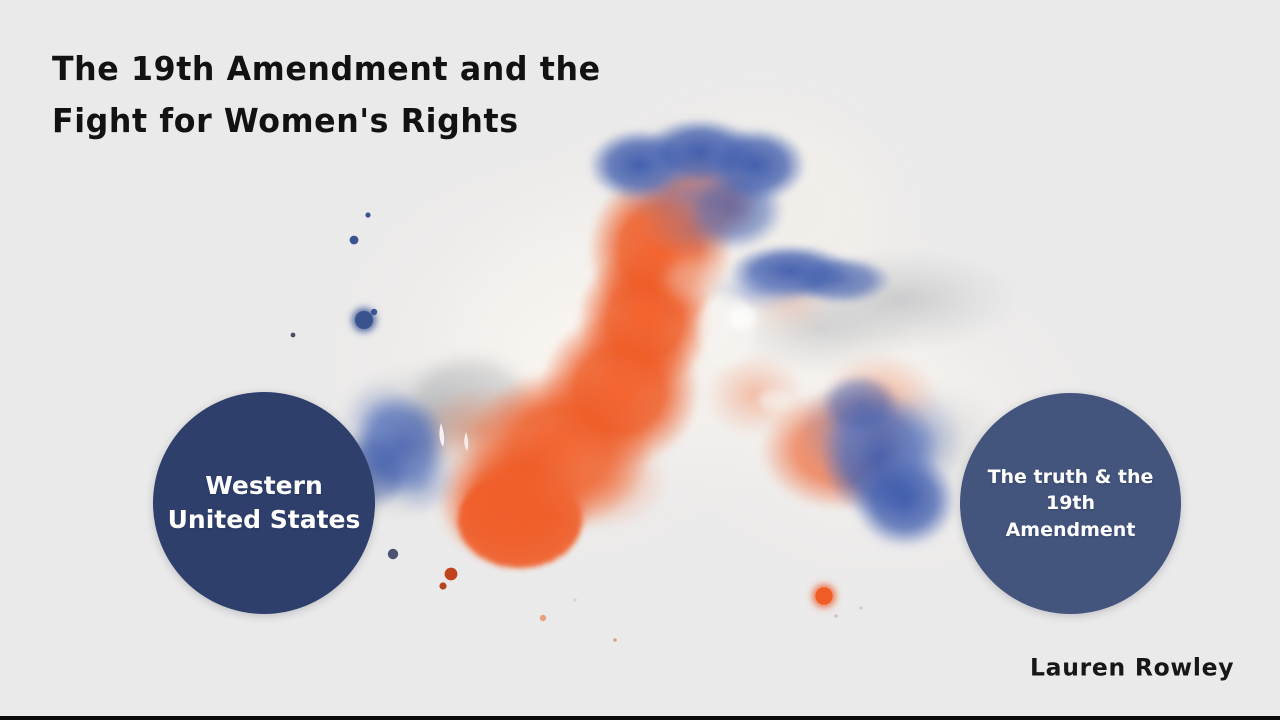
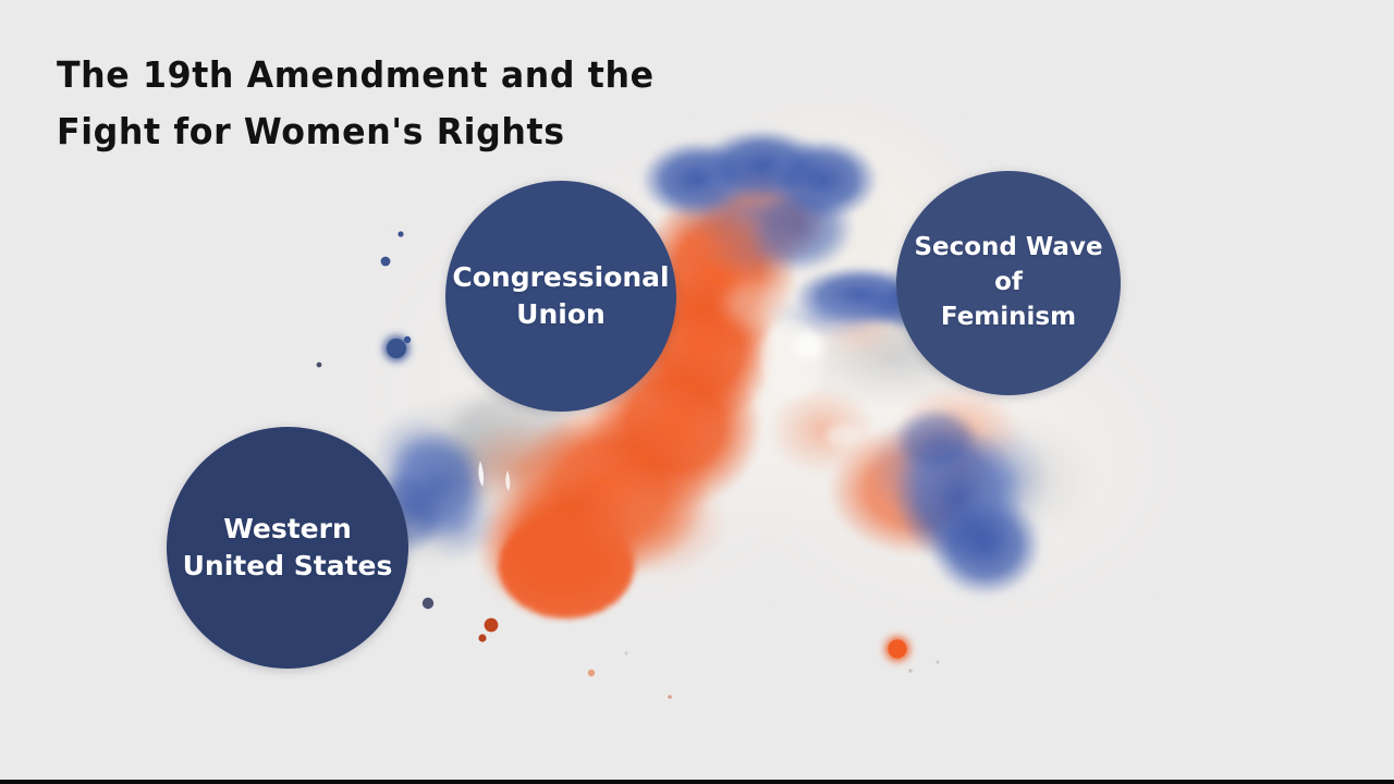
  The 19th Amendment and the
  Fight for Women's Rights
+ Congressional
+ Union
+ Second Wave of
+ Feminism
  Western
  United States
- The truth & the 19th
- Amendment
- Lauren Rowley
